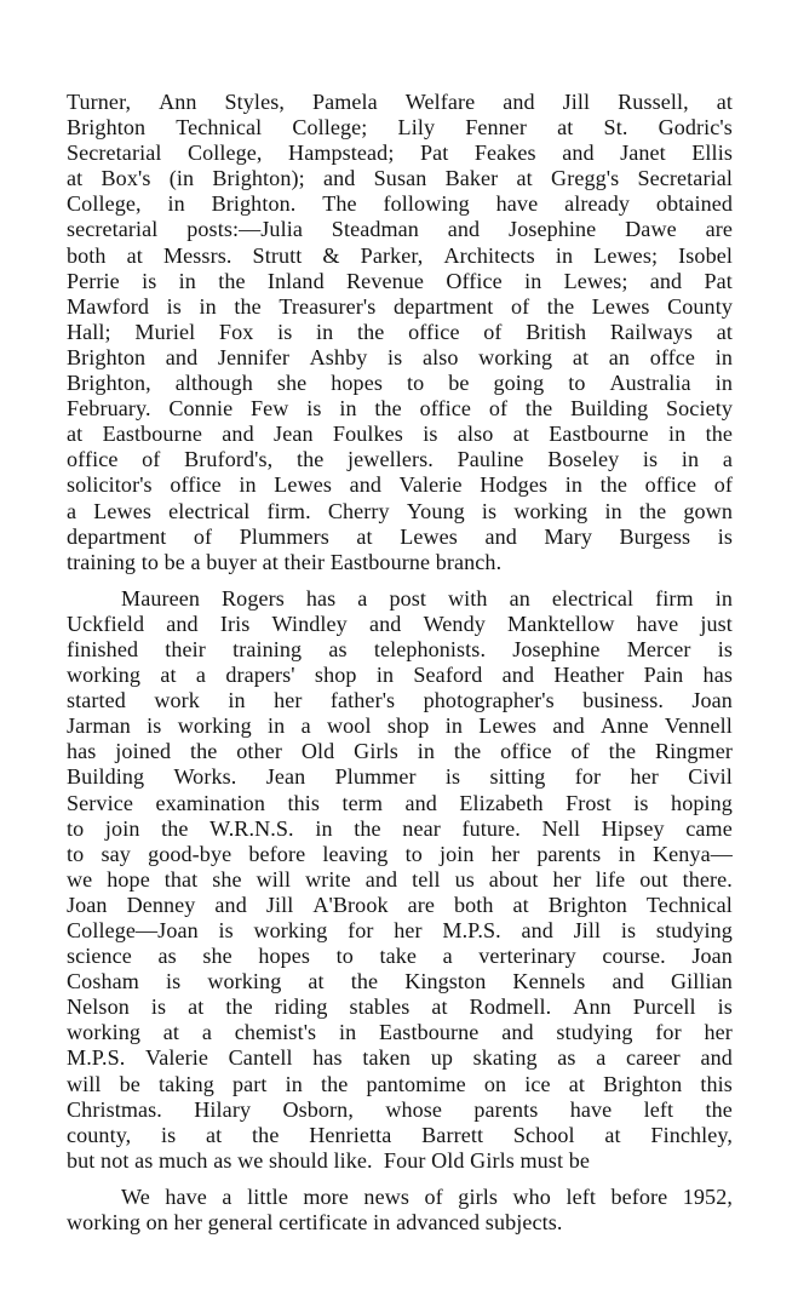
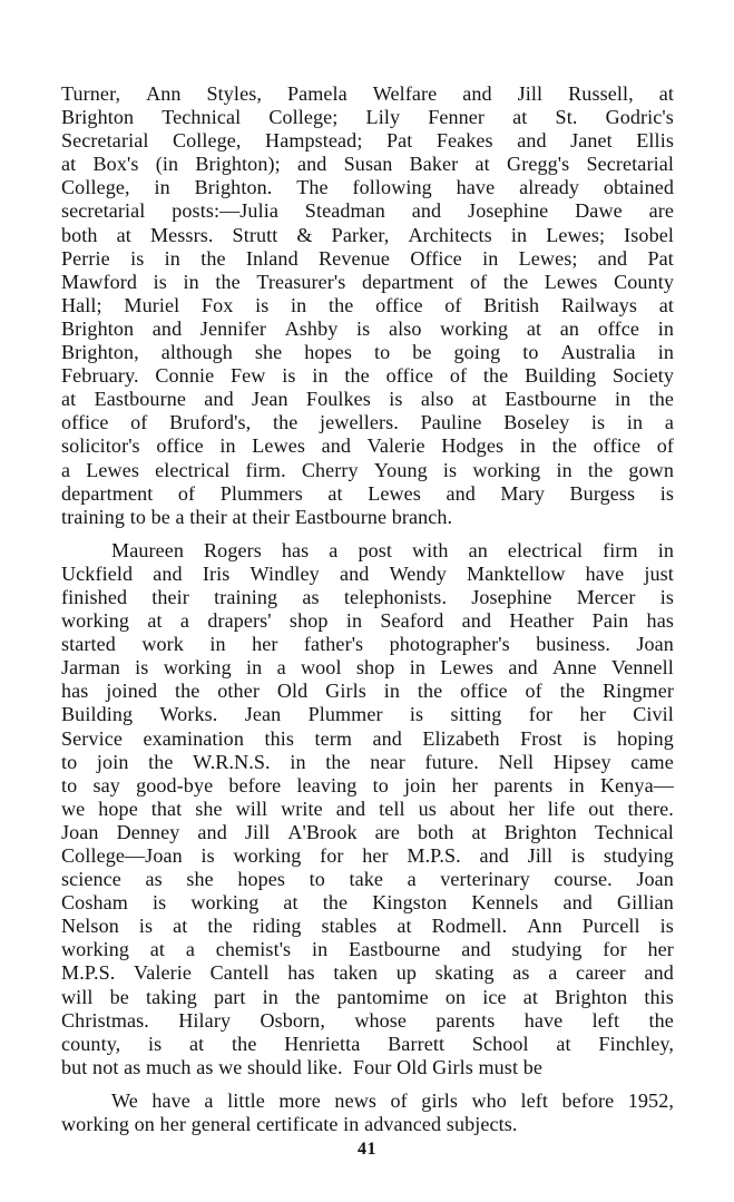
  Turner,
  Ann
  Styles,
  Pamela
  Welfare
  and
  Jill
  Russell,
  at
  Brighton
  Technical
  College;
  Lily
  Fenner
  at
  St.
  Godric's
  Secretarial
  College,
  Hampstead;
  Pat
  Feakes
  and
  Janet
  Ellis
  at
  Box's
  (in
  Brighton);
  and
  Susan
  Baker
  at
  Gregg's
  Secretarial
  College,
  in
  Brighton.
  The
  following
  have
  already
  obtained
  secretarial
  posts:—Julia
  Steadman
  and
  Josephine
  Dawe
  are
  both
  at
  Messrs.
  Strutt
  &
  Parker,
  Architects
  in
  Lewes;
  Isobel
  Perrie
  is
  in
  the
  Inland
  Revenue
  Office
  in
  Lewes;
  and
  Pat
  Mawford
  is
  in
  the
  Treasurer's
  department
  of
  the
  Lewes
  County
  Hall;
  Muriel
  Fox
  is
  in
  the
  office
  of
  British
  Railways
  at
  Brighton
  and
  Jennifer
  Ashby
  is
  also
  working
  at
  an
  offce
  in
  Brighton,
  although
  she
  hopes
  to
  be
  going
  to
  Australia
  in
  February.
  Connie
  Few
  is
  in
  the
  office
  of
  the
  Building
  Society
  at
  Eastbourne
  and
  Jean
  Foulkes
  is
  also
  at
  Eastbourne
  in
  the
  office
  of
  Bruford's,
  the
  jewellers.
  Pauline
  Boseley
  is
  in
  a
  solicitor's
  office
  in
  Lewes
  and
  Valerie
  Hodges
  in
  the
  office
  of
  a
  Lewes
  electrical
  firm.
  Cherry
  Young
  is
  working
  in
  the
  gown
  department
  of
  Plummers
  at
  Lewes
  and
  Mary
  Burgess
  is
- training to be a buyer at their Eastbourne branch.
+ training to be a their at their Eastbourne branch.
  Maureen
  Rogers
  has
  a
  post
  with
  an
  electrical
  firm
  in
  Uckfield
  and
  Iris
  Windley
  and
  Wendy
  Manktellow
  have
  just
  finished
  their
  training
  as
  telephonists.
  Josephine
  Mercer
  is
  working
  at
  a
  drapers'
  shop
  in
  Seaford
  and
  Heather
  Pain
  has
  started
  work
  in
  her
  father's
  photographer's
  business.
  Joan
  Jarman
  is
  working
  in
  a
  wool
  shop
  in
  Lewes
  and
  Anne
  Vennell
  has
  joined
  the
  other
  Old
  Girls
  in
  the
  office
  of
  the
  Ringmer
  Building
  Works.
  Jean
  Plummer
  is
  sitting
  for
  her
  Civil
  Service
  examination
  this
  term
  and
  Elizabeth
  Frost
  is
  hoping
  to
  join
  the
  W.R.N.S.
  in
  the
  near
  future.
  Nell
  Hipsey
  came
  to
  say
  good-bye
  before
  leaving
  to
  join
  her
  parents
  in
  Kenya—
  we
  hope
  that
  she
  will
  write
  and
  tell
  us
  about
  her
  life
  out
  there.
  Joan
  Denney
  and
  Jill
  A'Brook
  are
  both
  at
  Brighton
  Technical
  College—Joan
  is
  working
  for
  her
  M.P.S.
  and
  Jill
  is
  studying
  science
  as
  she
  hopes
  to
  take
  a
  verterinary
  course.
  Joan
  Cosham
  is
  working
  at
  the
  Kingston
  Kennels
  and
  Gillian
  Nelson
  is
  at
  the
  riding
  stables
  at
  Rodmell.
  Ann
  Purcell
  is
  working
  at
  a
  chemist's
  in
  Eastbourne
  and
  studying
  for
  her
  M.P.S.
  Valerie
  Cantell
  has
  taken
  up
  skating
  as
  a
  career
  and
  will
  be
  taking
  part
  in
  the
  pantomime
  on
  ice
  at
  Brighton
  this
  Christmas.
  Hilary
  Osborn,
  whose
  parents
  have
  left
  the
  county,
  is
  at
  the
  Henrietta
  Barrett
  School
  at
  Finchley,
  but not as much as we should like. Four Old Girls must be
  We
  have
  a
  little
  more
  news
  of
  girls
  who
  left
  before
  1952,
  working on her general certificate in advanced subjects.
+ 41
